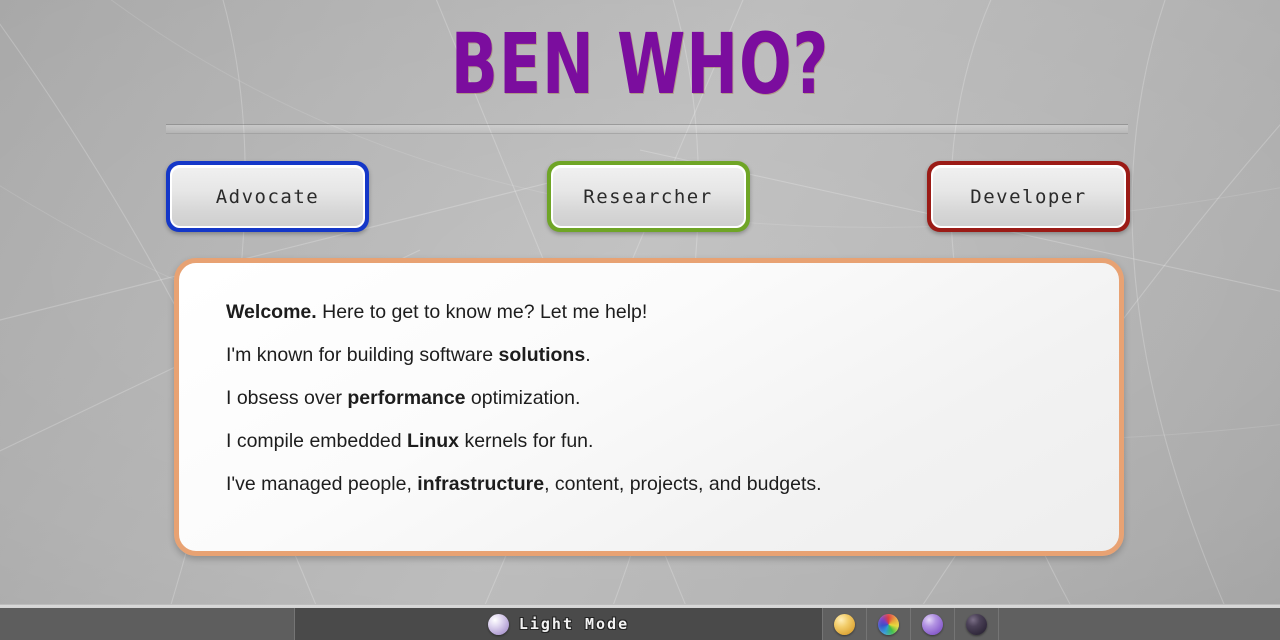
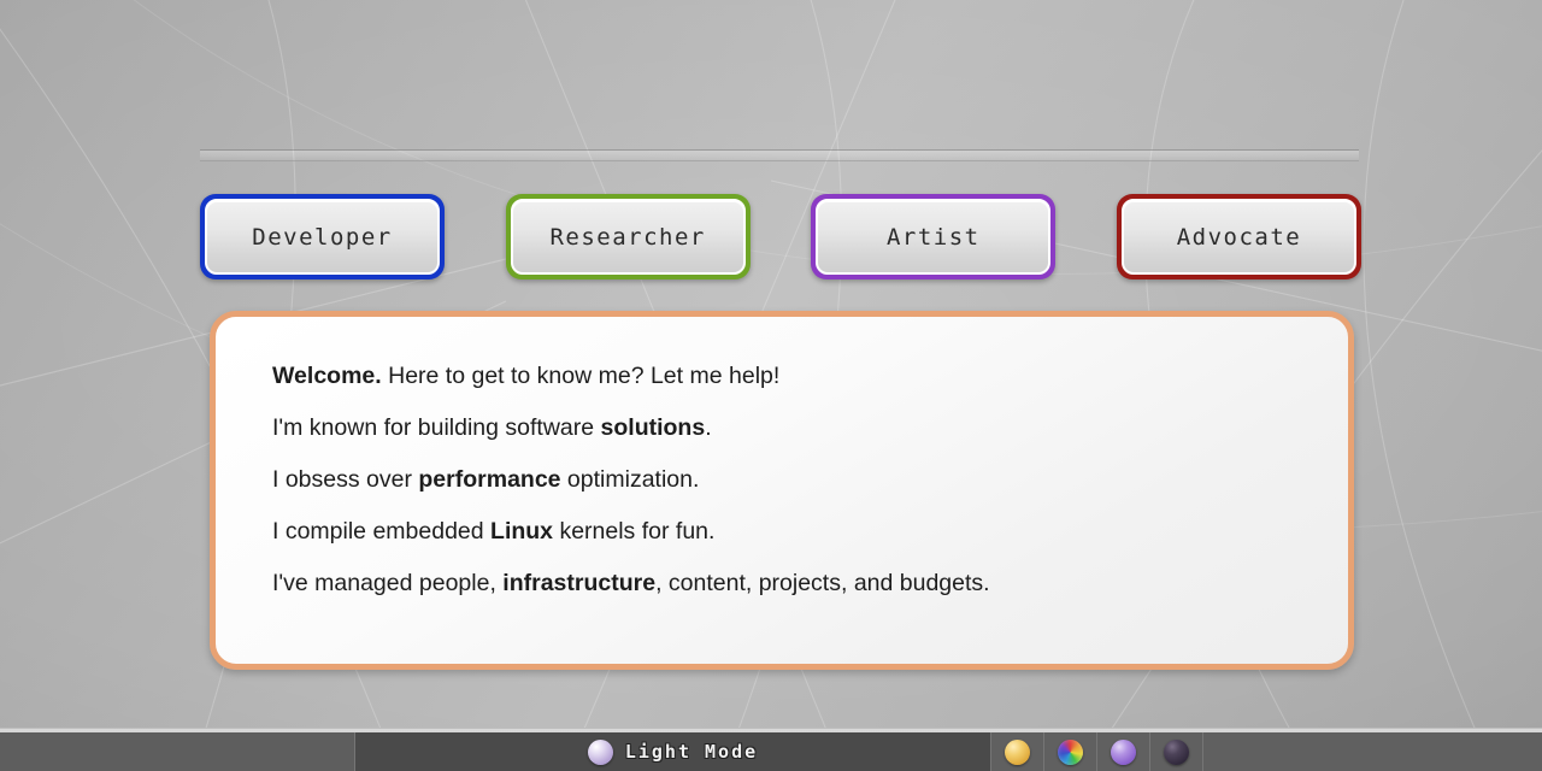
- BEN WHO?
- Advocate
+ Developer
  Researcher
+ Artist
- Developer
+ Advocate
  Welcome. Here to get to know me? Let me help!
  I'm known for building software solutions.
  I obsess over performance optimization.
  I compile embedded Linux kernels for fun.
  I've managed people, infrastructure, content, projects, and budgets.
  Light Mode
